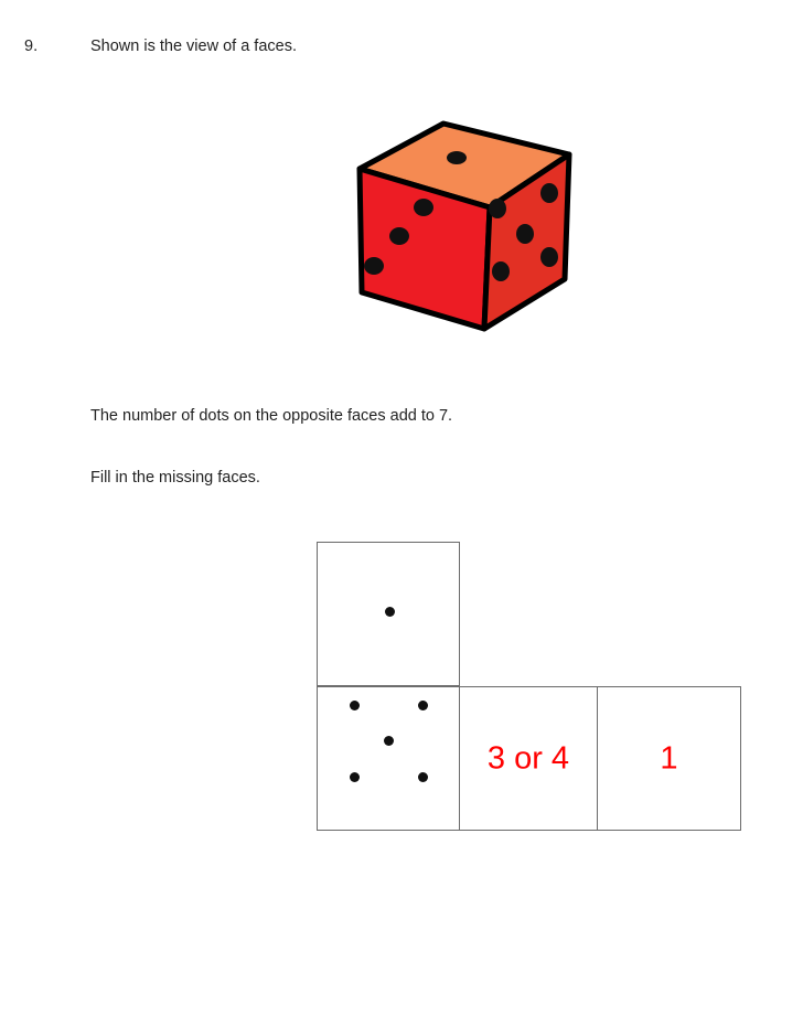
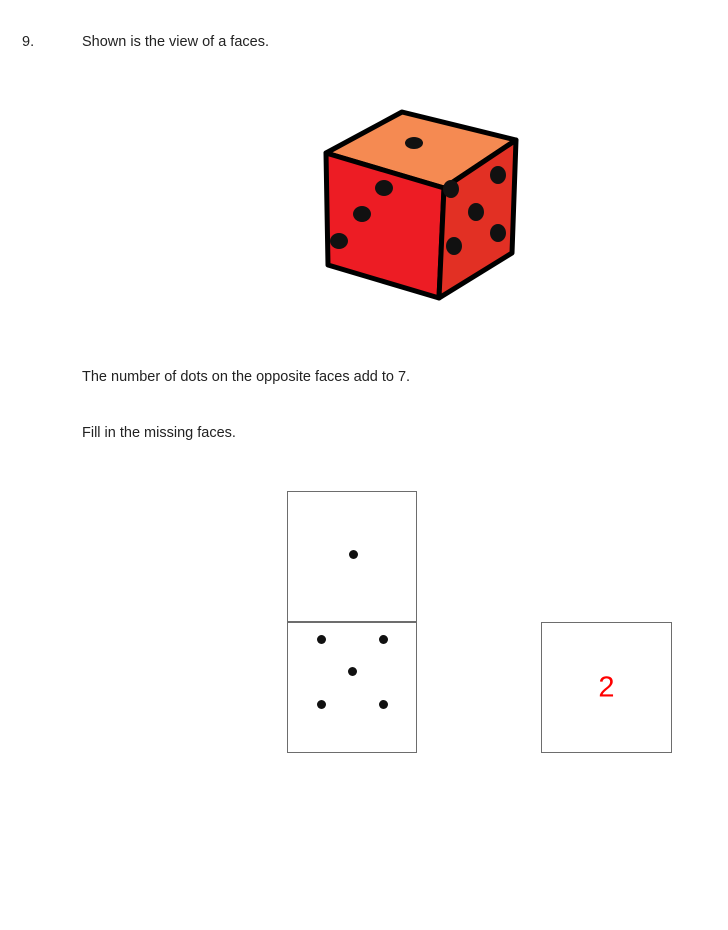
  9.
  Shown is the view of a faces.
  The number of dots on the opposite faces add to 7.
  Fill in the missing faces.
- 3 or 4
- 1
+ 2
